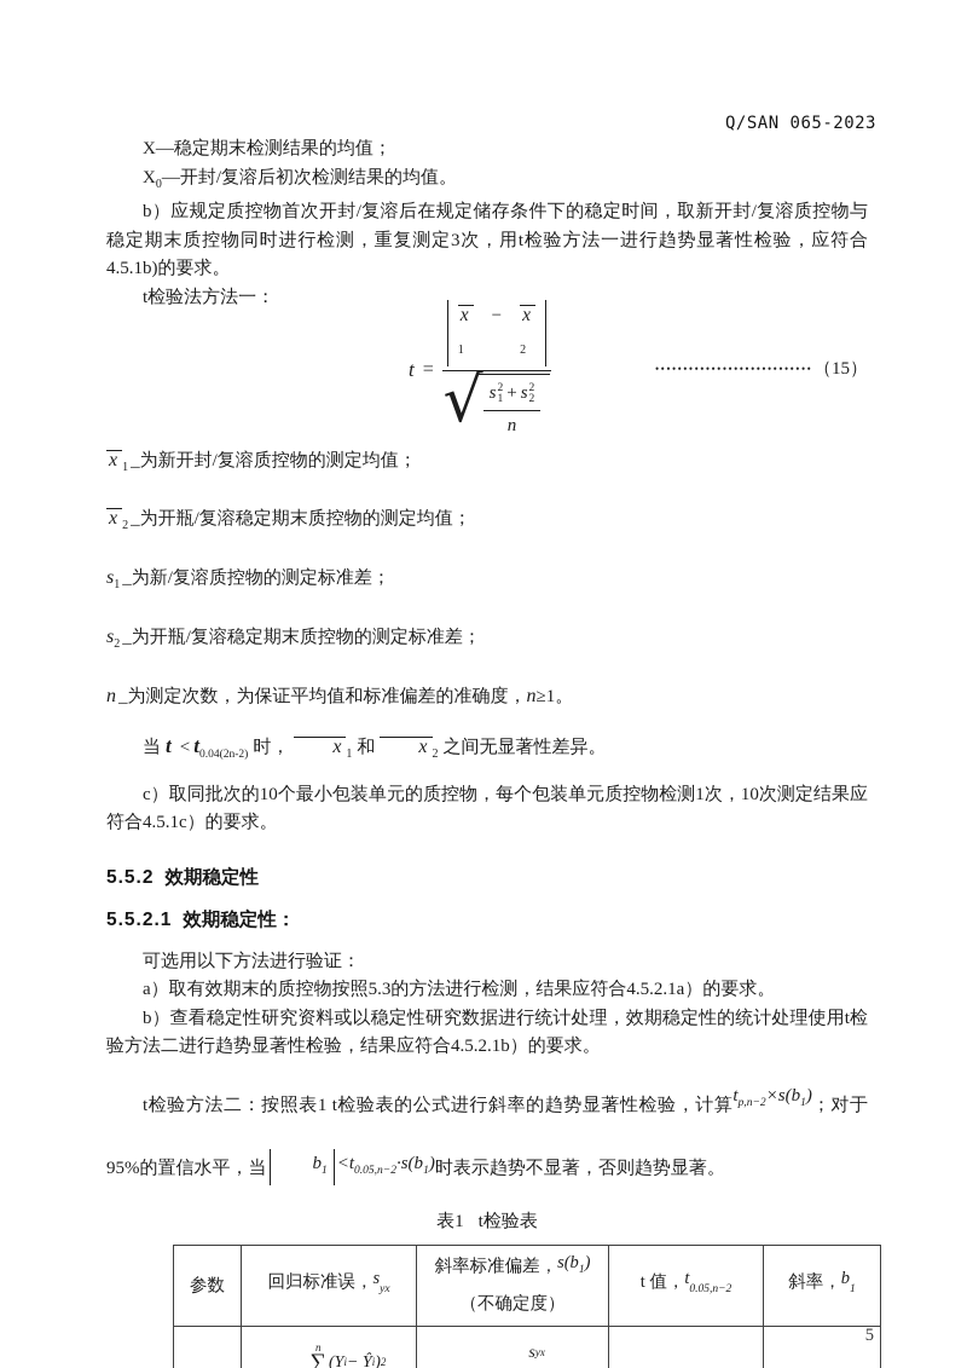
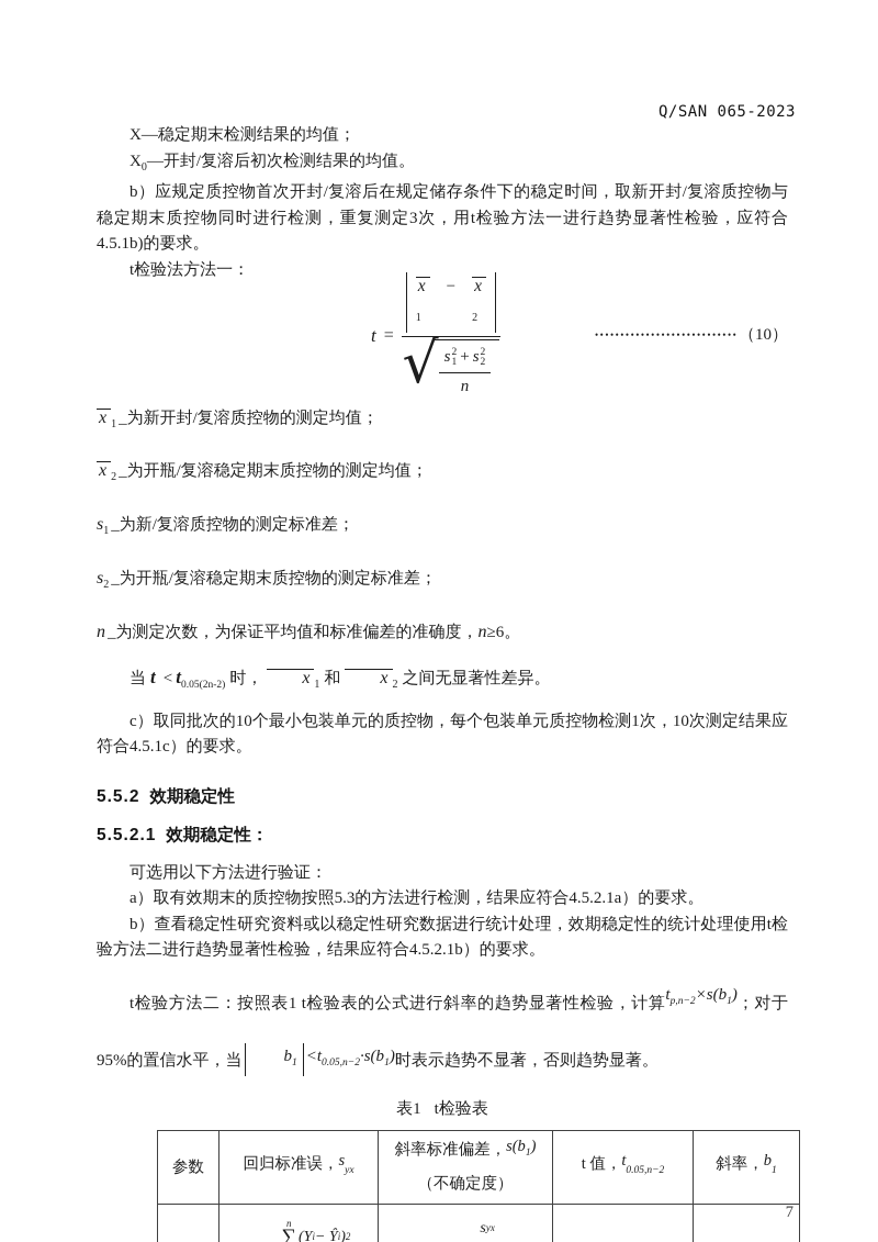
  Q/SAN 065-2023
  X—稳定期末检测结果的均值；
  X0—开封/复溶后初次检测结果的均值。
  b）应规定质控物首次开封/复溶后在规定储存条件下的稳定时间，取新开封/复溶质控物与稳定期末质控物同时进行检测，重复测定3次，用t检验方法一进行趋势显著性检验，应符合4.5.1b)的要求。
  t检验法方法一：
  t
  =
  x1
  −
  x2
  √
  s
  2
  1
  +
  s
  2
  2
  n
  ••••••••••••••••••••••••••••
- （15）
+ （10）
  x 1_为新开封/复溶质控物的测定均值；
  x 2_为开瓶/复溶稳定期末质控物的测定均值；
  s1_为新/复溶质控物的测定标准差；
  s2_为开瓶/复溶稳定期末质控物的测定标准差；
- n _为测定次数，为保证平均值和标准偏差的准确度，n≥1。
+ n _为测定次数，为保证平均值和标准偏差的准确度，n≥6。
- 当 t < t0.04(2n-2)时， x 1和 x 2之间无显著性差异。
+ 当 t < t0.05(2n-2)时， x 1和 x 2之间无显著性差异。
  c）取同批次的10个最小包装单元的质控物，每个包装单元质控物检测1次，10次测定结果应符合4.5.1c）的要求。
  5.5.2 效期稳定性
  5.5.2.1 效期稳定性：
  可选用以下方法进行验证：
  a）取有效期末的质控物按照5.3的方法进行检测，结果应符合4.5.2.1a）的要求。
  b）查看稳定性研究资料或以稳定性研究数据进行统计处理，效期稳定性的统计处理使用t检验方法二进行趋势显著性检验，结果应符合4.5.2.1b）的要求。
  t检验方法二：按照表1 t检验表的公式进行斜率的趋势显著性检验，计算tp,n−2×s(b1)；对于95%的置信水平，当 b1<t0.05,n−2·s(b1)时表示趋势不显著，否则趋势显著。
  表1 t检验表
  参数	回归标准误，syx	斜率标准偏差，s(b1)（不确定度）	t 值，t0.05,n−2	斜率，b1
  	n∑ (Yi− Ŷi)2	syx
- 5
+ 7
